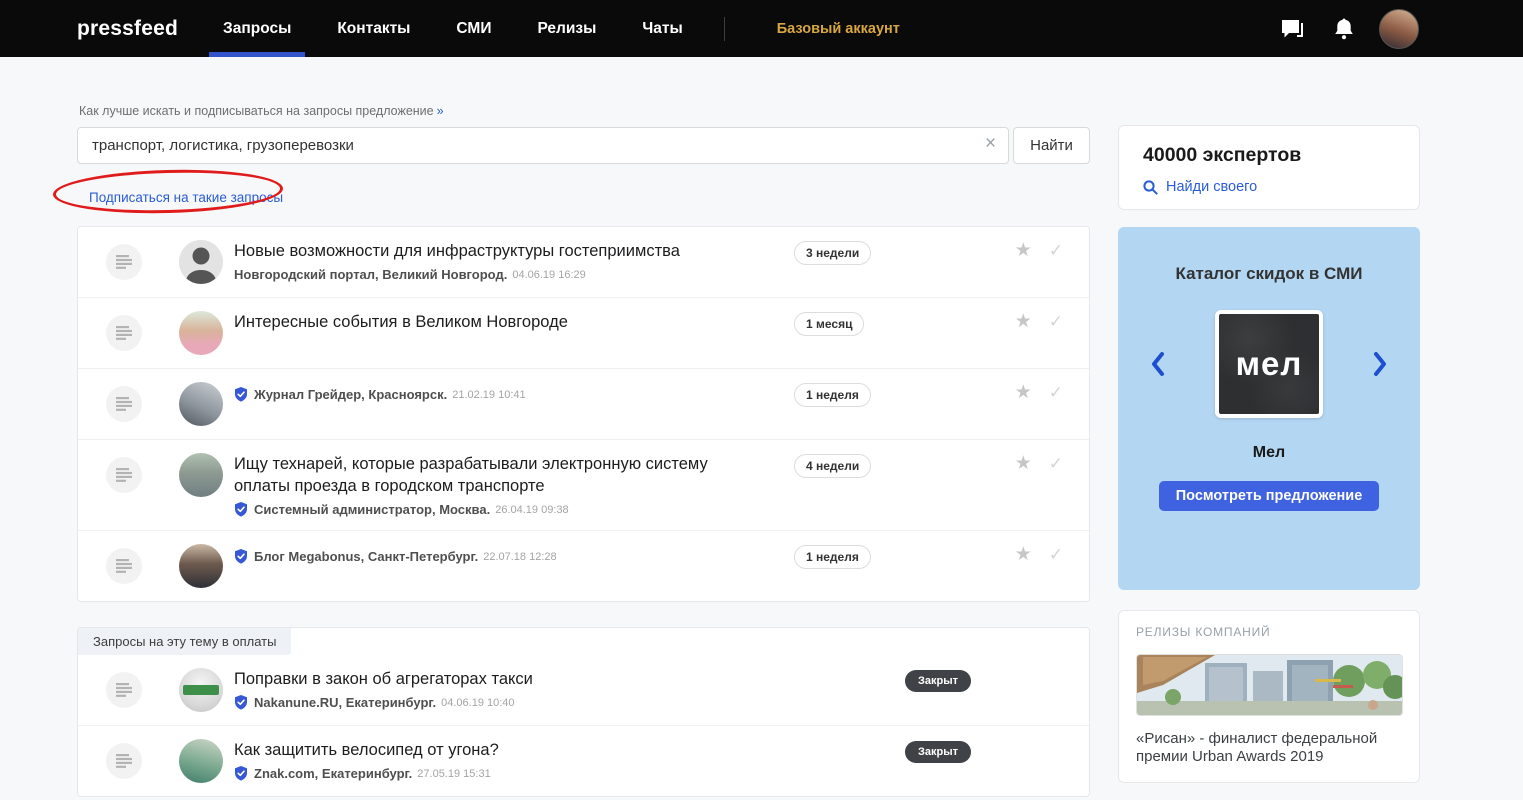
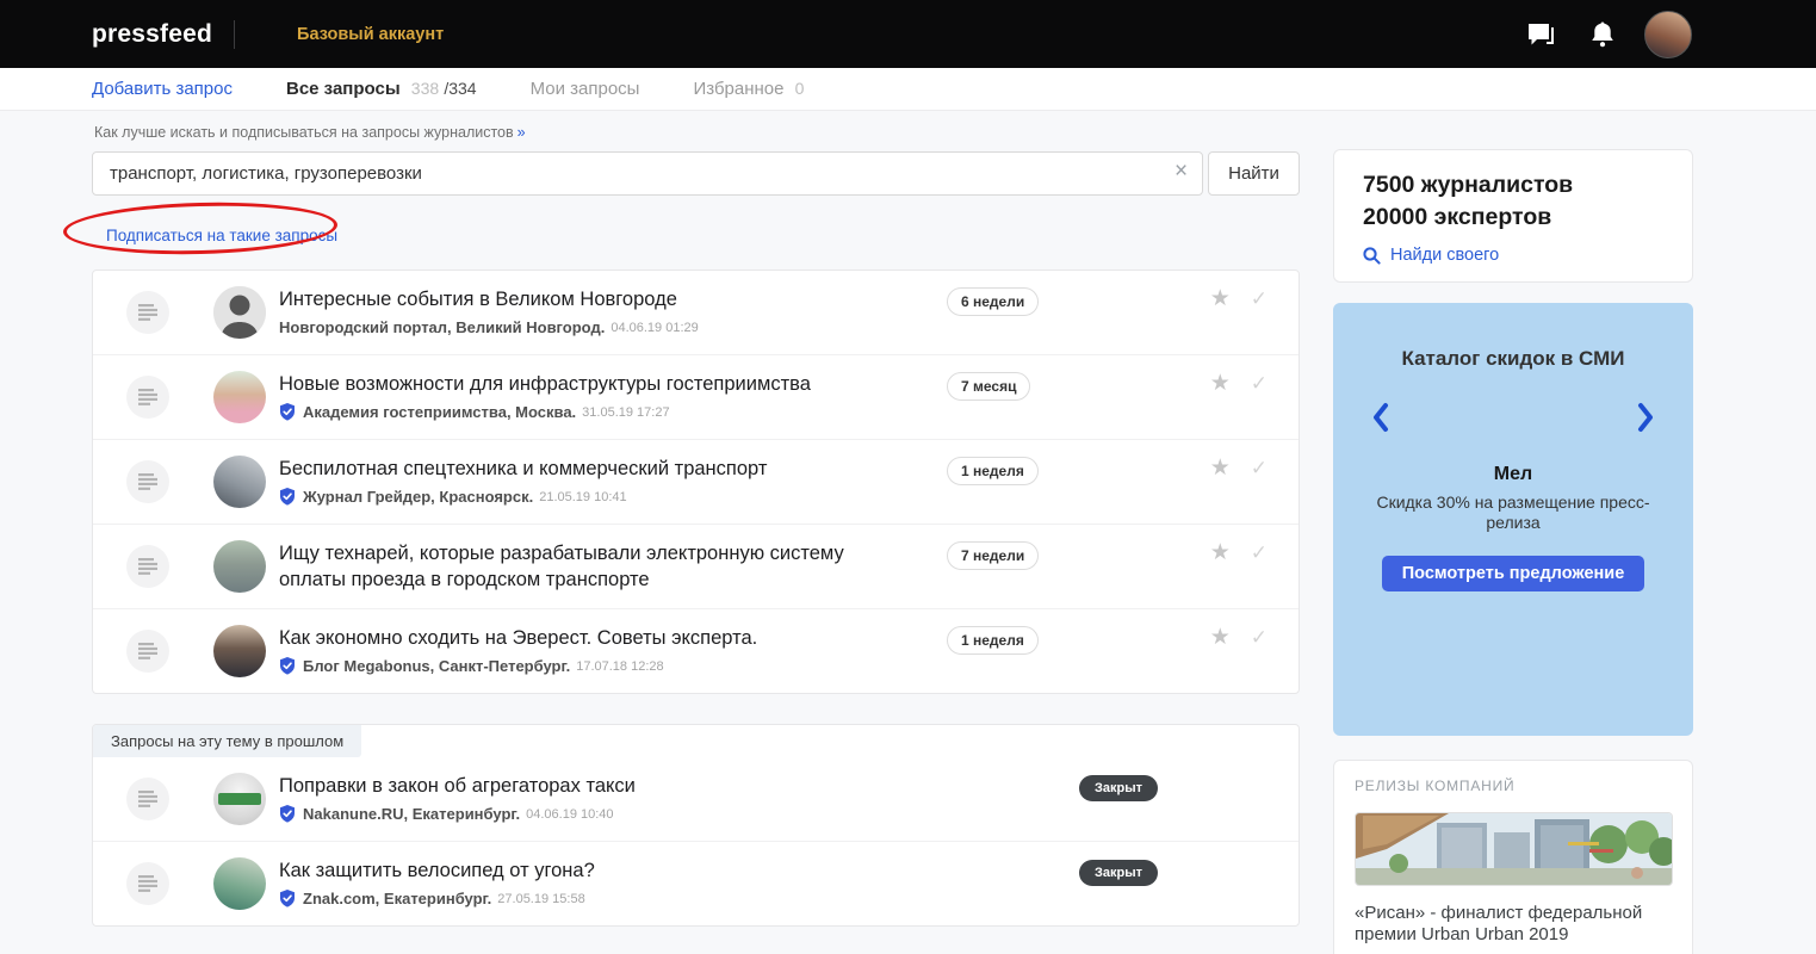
  pressfeed
- Запросы
- Контакты
- СМИ
- Релизы
- Чаты
  Базовый аккаунт
+ Добавить запрос
+ Все запросы 338 /334
+ Мои запросы
+ Избранное 0
- Как лучше искать и подписываться на запросы предложение »
+ Как лучше искать и подписываться на запросы журналистов »
  транспорт, логистика, грузоперевозки
  ×
  Найти
  Подписаться на такие запросы
- Новые возможности для инфраструктуры гостеприимства
+ Интересные события в Великом Новгороде
  Новгородский портал, Великий Новгород.
- 04.06.19 16:29
+ 04.06.19 01:29
- 3 недели
+ 6 недели
  ★
  ✓
- Интересные события в Великом Новгороде
+ Новые возможности для инфраструктуры гостеприимства
+ Академия гостеприимства, Москва.
+ 31.05.19 17:27
- 1 месяц
+ 7 месяц
  ★
  ✓
+ Беспилотная спецтехника и коммерческий транспорт
  Журнал Грейдер, Красноярск.
- 21.02.19 10:41
+ 21.05.19 10:41
  1 неделя
  ★
  ✓
  Ищу технарей, которые разрабатывали электронную систему оплаты проезда в городском транспорте
- Системный администратор, Москва.
- 26.04.19 09:38
- 4 недели
+ 7 недели
  ★
  ✓
+ Как экономно сходить на Эверест. Советы эксперта.
  Блог Megabonus, Санкт-Петербург.
- 22.07.18 12:28
+ 17.07.18 12:28
  1 неделя
  ★
  ✓
- Запросы на эту тему в оплаты
+ Запросы на эту тему в прошлом
  Поправки в закон об агрегаторах такси
  Nakanune.RU, Екатеринбург.
  04.06.19 10:40
  Закрыт
  Как защитить велосипед от угона?
  Znak.com, Екатеринбург.
- 27.05.19 15:31
+ 27.05.19 15:58
  Закрыт
+ 7500 журналистов
- 40000 экспертов
+ 20000 экспертов
  Найди своего
  Каталог скидок в СМИ
- мел
  Мел
+ Скидка 30% на размещение пресс-релиза
  Посмотреть предложение
  РЕЛИЗЫ КОМПАНИЙ
- «Рисан» - финалист федеральной премии Urban Awards 2019
+ «Рисан» - финалист федеральной премии Urban Urban 2019
